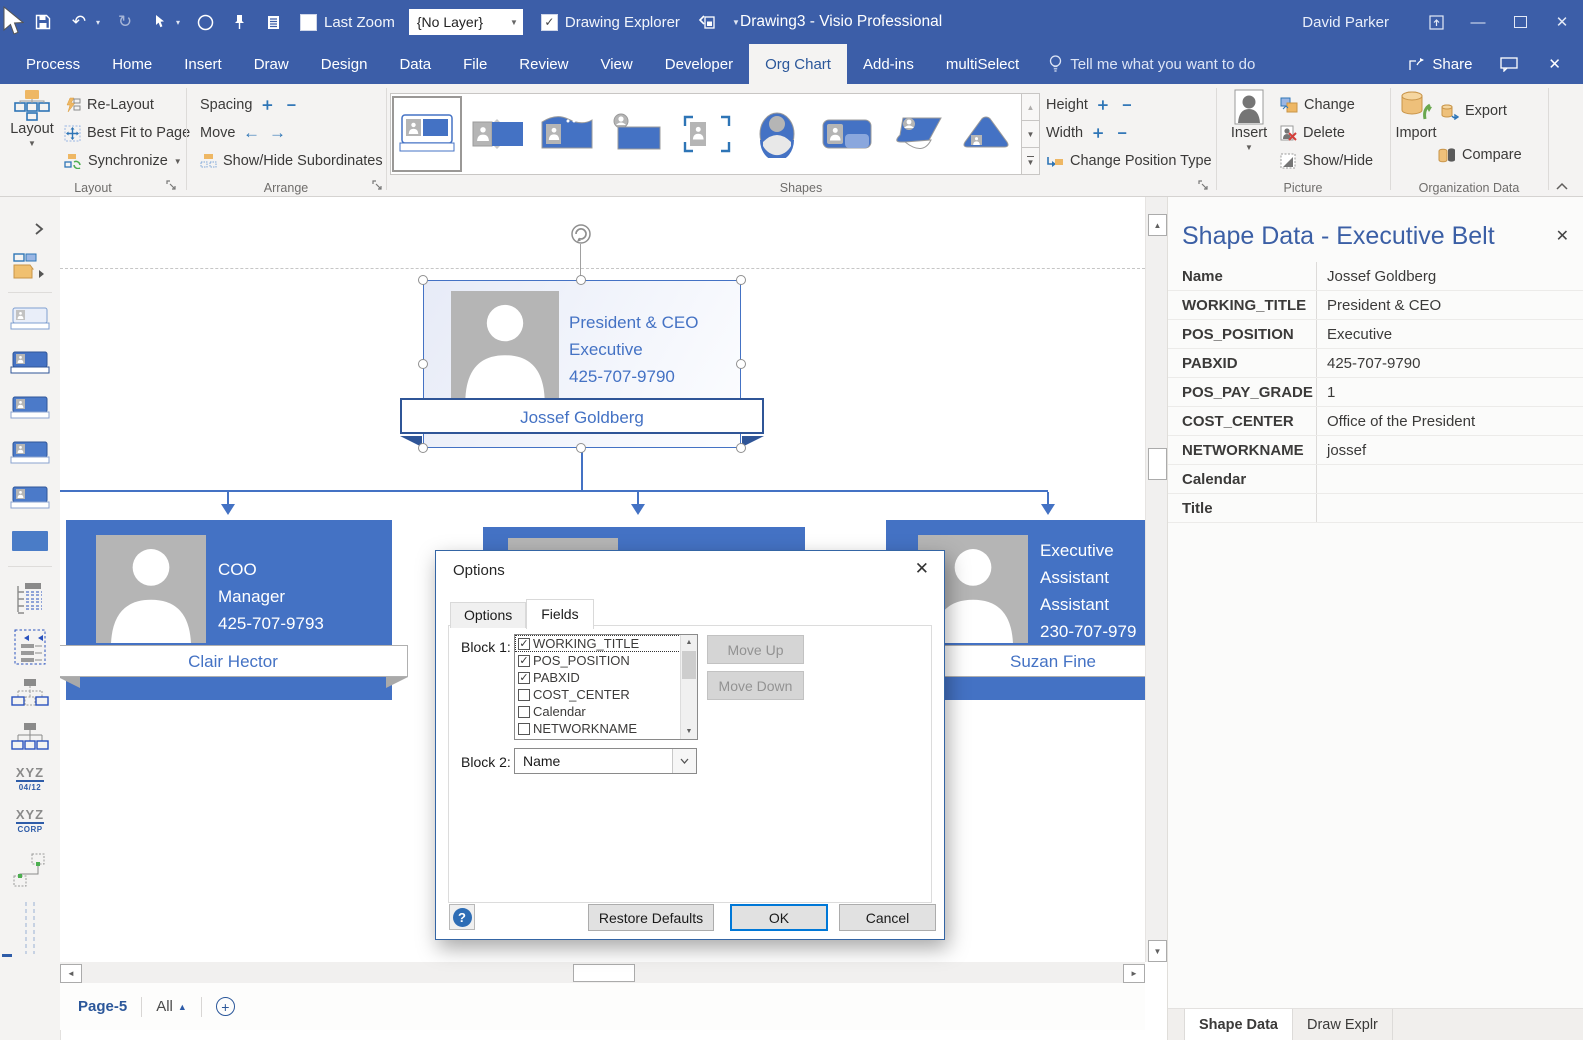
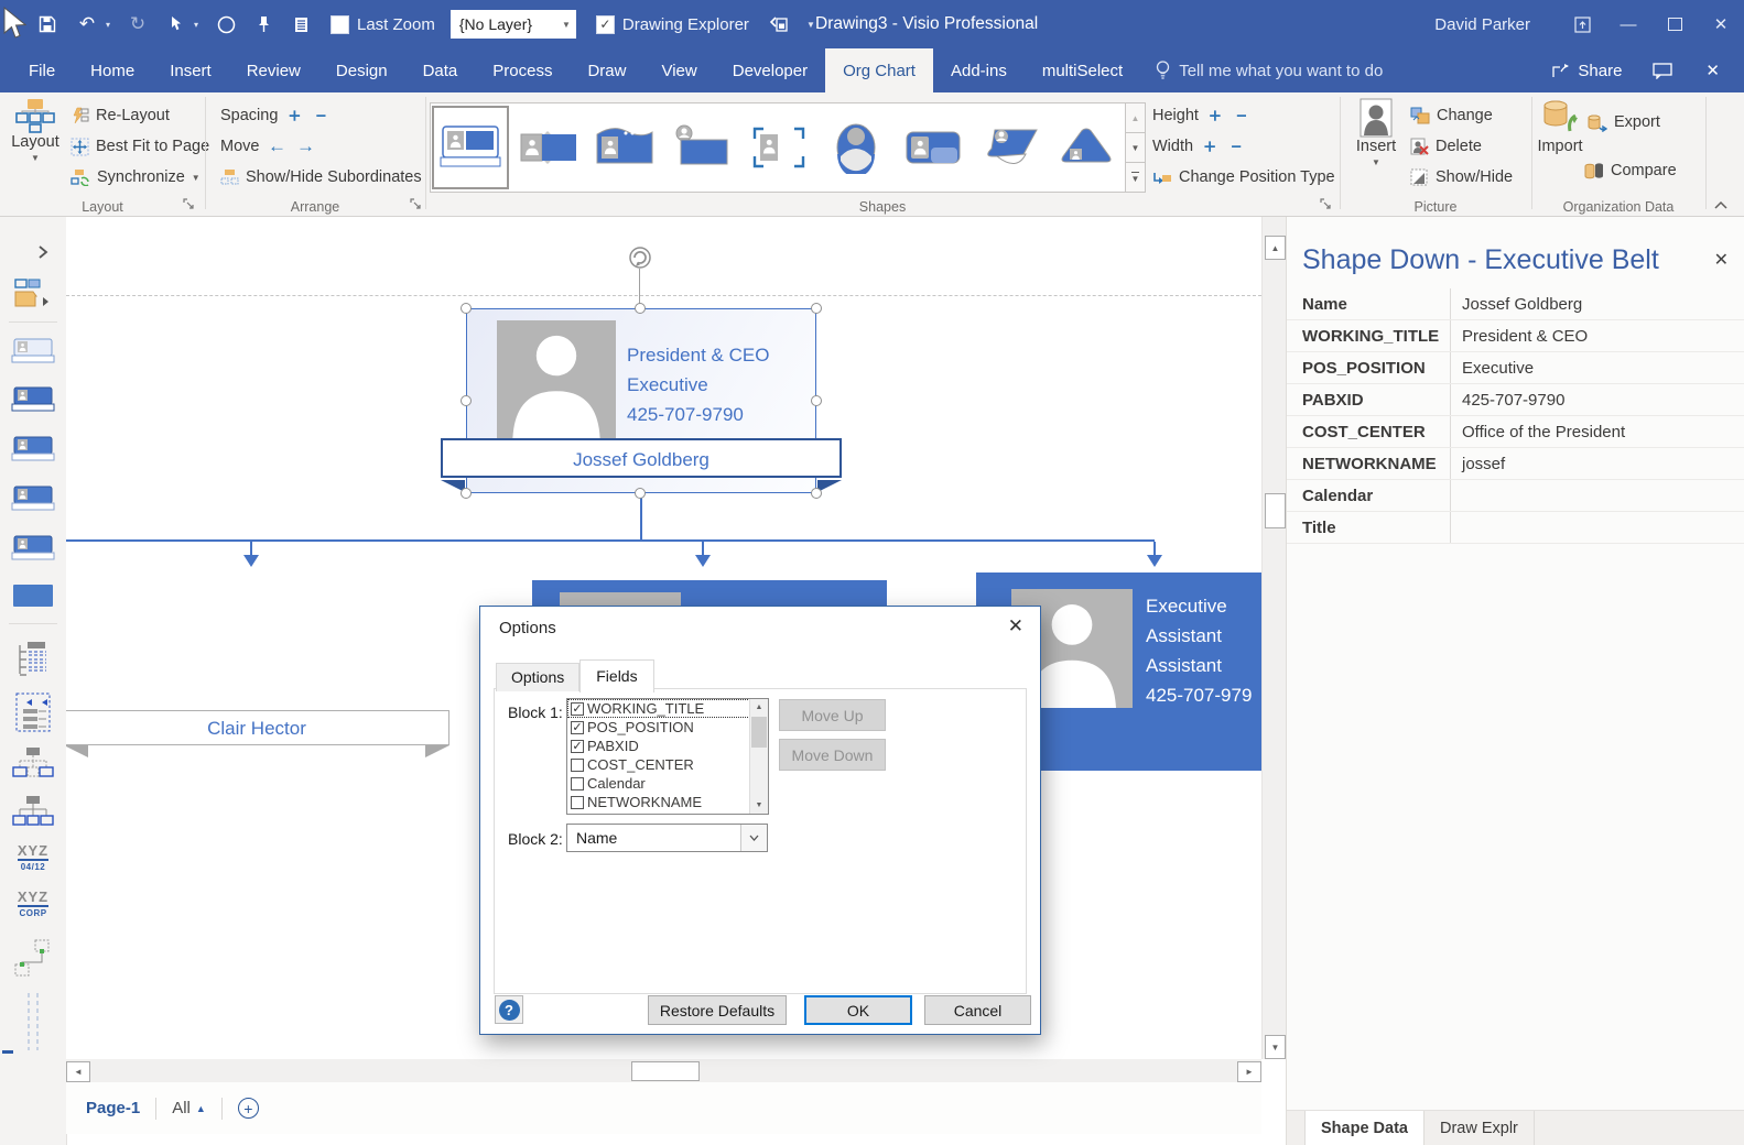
  ↶
  ▾
  ↻
  ▾
  Last Zoom
  {No Layer}
  ▼
  ✓
  Drawing Explorer
  ▼
  Drawing3 - Visio Professional
  David Parker
  —
  ✕
- Process
+ File
  Home
  Insert
- Draw
+ Review
  Design
  Data
- File
+ Process
- Review
+ Draw
  View
  Developer
  Org Chart
  Add-ins
  multiSelect
  Tell me what you want to do
  Share
  ✕
  Layout
  ▼
  Re-Layout
  Best Fit to Pag
  Synchronize
  ▼
  Layout
  Spacing
  ＋
  －
  Move
  ←
  →
  Show/Hide Subordinates
  Arrange
  ▲
  ▼
  ▼
  Height
  ＋
  －
  Width
  ＋
  －
  Change Position Type
  Shapes
  Insert
  ▼
  Change
  Delete
  Show/Hide
  Picture
  Import
  Export
  Compare
  Organization Data
  XYZ
  04/12
  XYZ
  CORP
  President & CEO
  Executive
  425-707-9790
  Jossef Goldberg
- COO
- Manager
- 425-707-9793
  Clair Hector
  Executive
  Assistant
  Assistant
- 230-707-979
+ 425-707-979
- Suzan Fine
  ▲
  ▼
  ◄
  ►
- Page-5
+ Page-1
  All
  ▲
  +
- Shape Data - Executive Belt
+ Shape Down - Executive Belt
  ✕
  Name
  Jossef Goldberg
  WORKING_TITLE
  President & CEO
  POS_POSITION
  Executive
  PABXID
  425-707-9790
- POS_PAY_GRADE
- 1
  COST_CENTER
  Office of the President
  NETWORKNAME
  jossef
  Calendar
  Title
  Shape Data
  Draw Explr
  Options
  ✕
  Options
  Fields
  Block 1:
  ✓
  WORKING_TITLE
  ✓
  POS_POSITION
  ✓
  PABXID
  COST_CENTER
  Calendar
  NETWORKNAME
  Move Up
  Move Down
  Block 2:
  Name
  ?
  Restore Defaults
  OK
  Cancel
